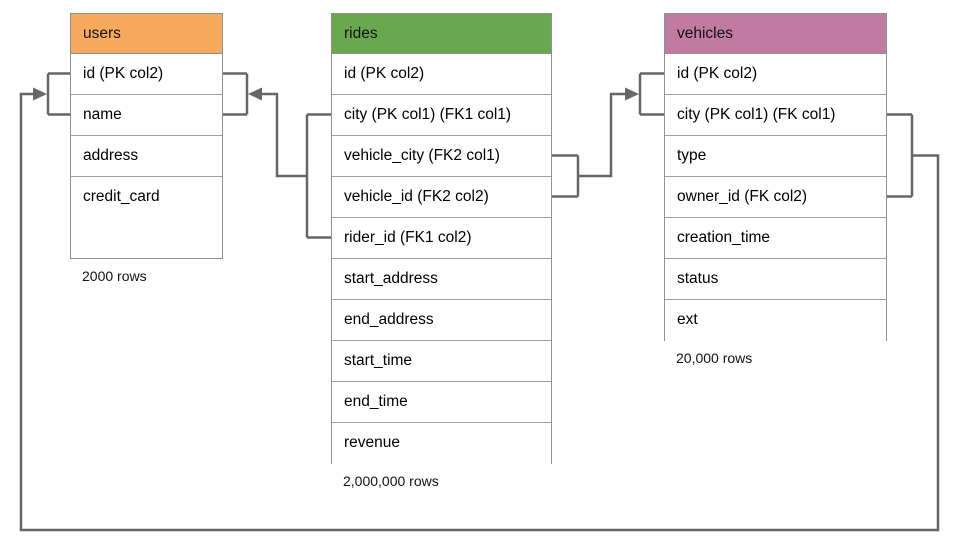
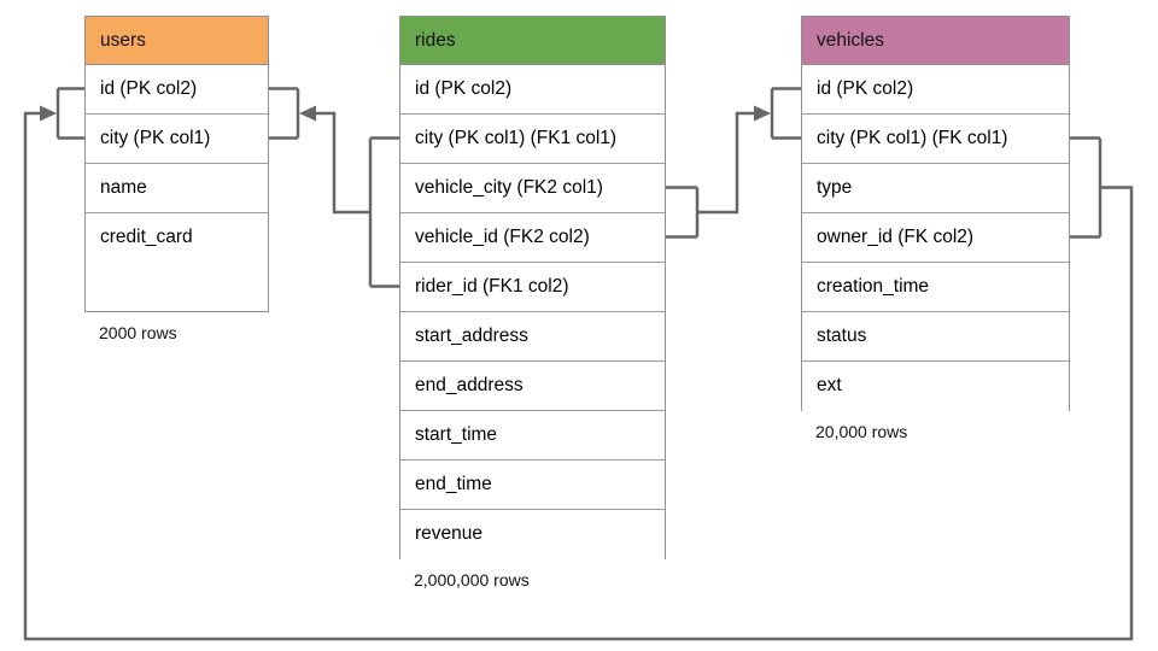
  users
  id (PK col2)
+ city (PK col1)
  name
- address
  credit_card
  2000 rows
  rides
  id (PK col2)
  city (PK col1) (FK1 col1)
  vehicle_city (FK2 col1)
  vehicle_id (FK2 col2)
  rider_id (FK1 col2)
  start_address
  end_address
  start_time
  end_time
  revenue
  2,000,000 rows
  vehicles
  id (PK col2)
  city (PK col1) (FK col1)
  type
  owner_id (FK col2)
  creation_time
  status
  ext
  20,000 rows
